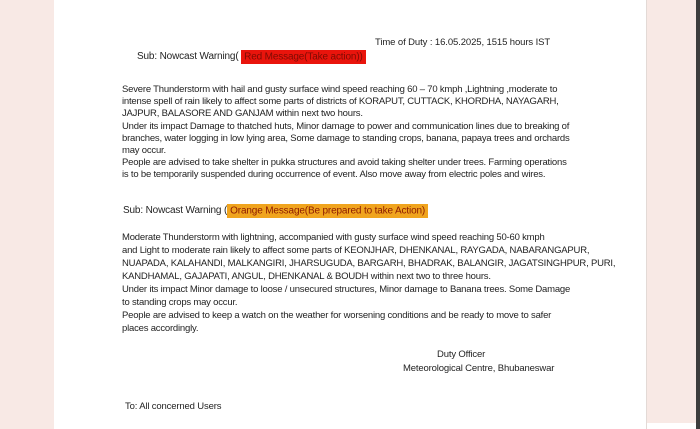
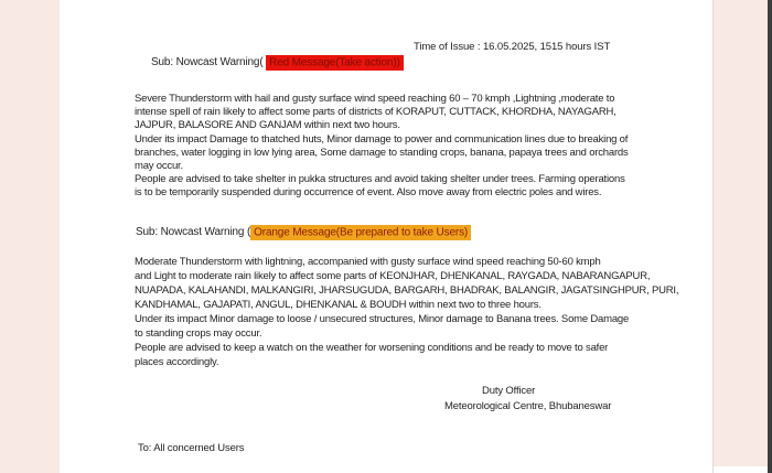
- Time of Duty : 16.05.2025, 1515 hours IST
+ Time of Issue : 16.05.2025, 1515 hours IST
  Sub: Nowcast Warning( Red Message(Take action))
  Severe Thunderstorm with hail and gusty surface wind speed reaching 60 – 70 kmph ,Lightning ,moderate to
  intense spell of rain likely to affect some parts of districts of KORAPUT, CUTTACK, KHORDHA, NAYAGARH,
  JAJPUR, BALASORE AND GANJAM within next two hours.
  Under its impact Damage to thatched huts, Minor damage to power and communication lines due to breaking of
  branches, water logging in low lying area, Some damage to standing crops, banana, papaya trees and orchards
  may occur.
  People are advised to take shelter in pukka structures and avoid taking shelter under trees. Farming operations
  is to be temporarily suspended during occurrence of event. Also move away from electric poles and wires.
- Sub: Nowcast Warning ( Orange Message(Be prepared to take Action)
+ Sub: Nowcast Warning ( Orange Message(Be prepared to take Users)
  Moderate Thunderstorm with lightning, accompanied with gusty surface wind speed reaching 50-60 kmph
  and Light to moderate rain likely to affect some parts of KEONJHAR, DHENKANAL, RAYGADA, NABARANGAPUR,
  NUAPADA, KALAHANDI, MALKANGIRI, JHARSUGUDA, BARGARH, BHADRAK, BALANGIR, JAGATSINGHPUR, PURI,
  KANDHAMAL, GAJAPATI, ANGUL, DHENKANAL & BOUDH within next two to three hours.
  Under its impact Minor damage to loose / unsecured structures, Minor damage to Banana trees. Some Damage
  to standing crops may occur.
  People are advised to keep a watch on the weather for worsening conditions and be ready to move to safer
  places accordingly.
  Duty Officer
  Meteorological Centre, Bhubaneswar
  To: All concerned Users
